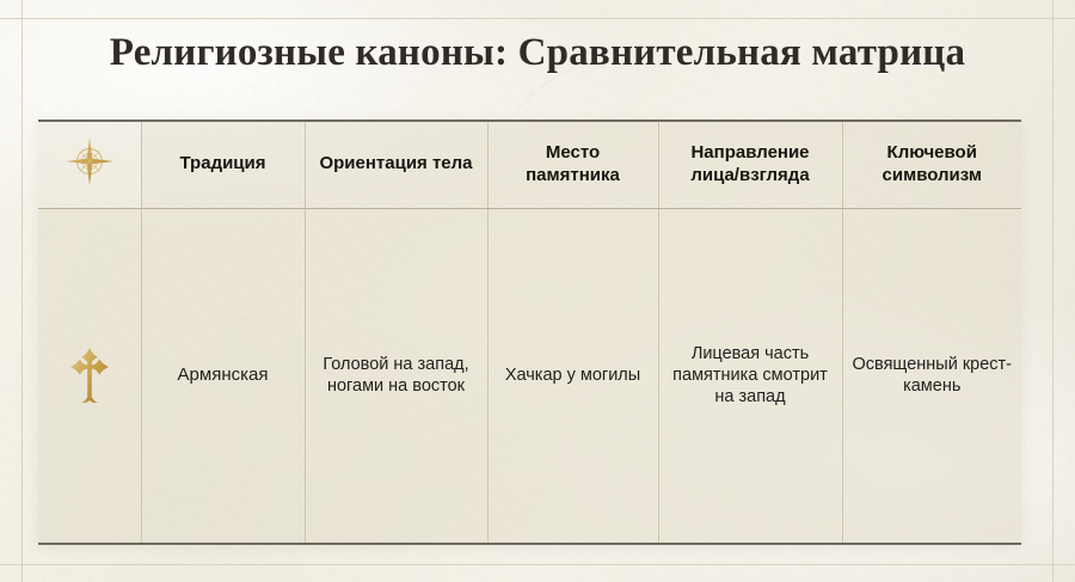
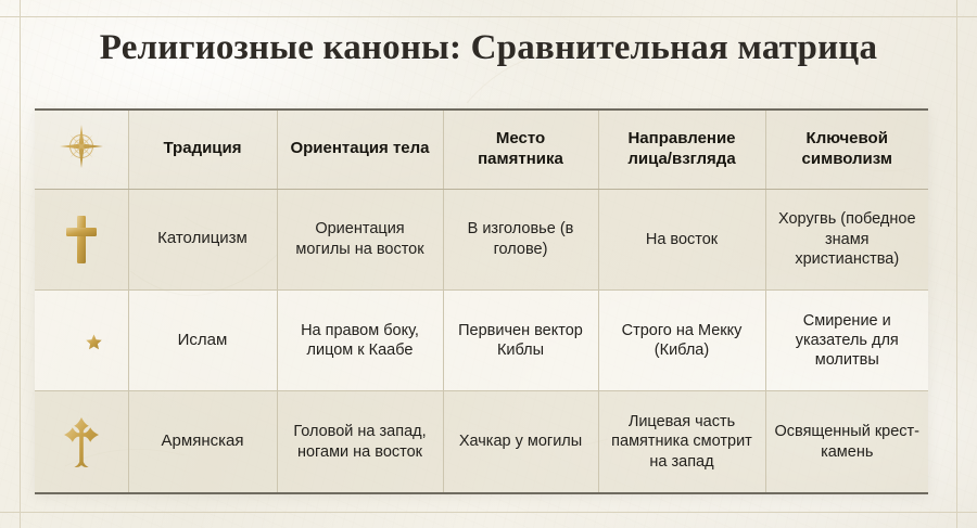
  Религиозные каноны: Сравнительная матрица
  	Традиция	Ориентация тела	Место памятника	Направление лица/взгляда	Ключевой символизм
+ 	Католицизм	Ориентация могилы на восток	В изголовье (в голове)	На восток	Хоругвь (победное знамя христианства)
+ 	Ислам	На правом боку, лицом к Каабе	Первичен вектор Киблы	Строго на Мекку (Кибла)	Смирение и указатель для молитвы
  	Армянская	Головой на запад, ногами на восток	Хачкар у могилы	Лицевая часть памятника смотрит на запад	Освященный крест-камень
